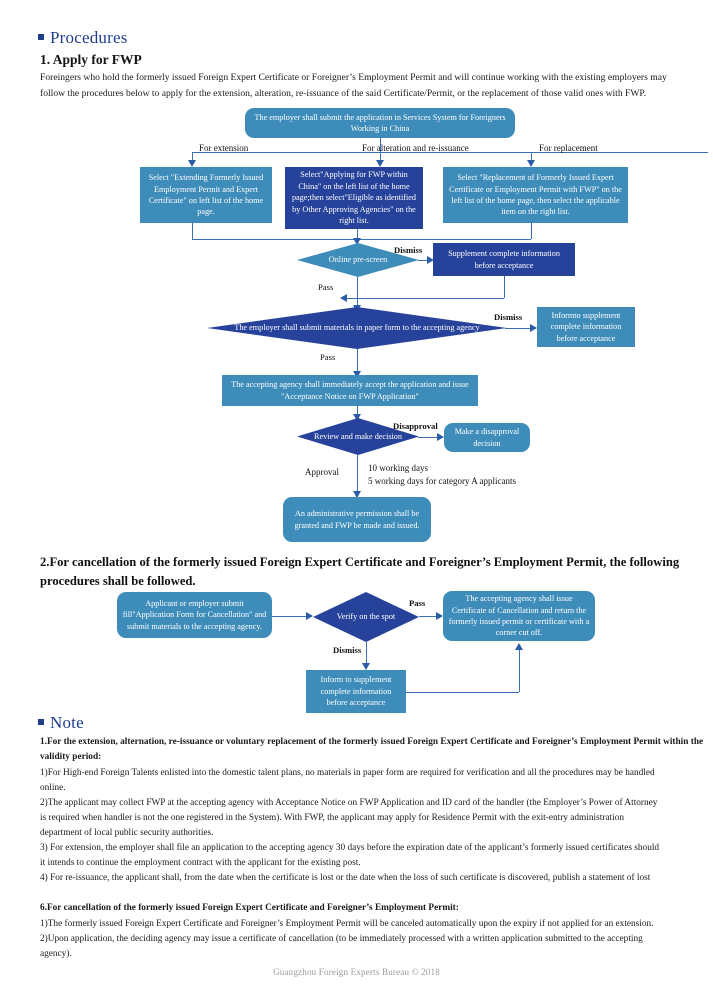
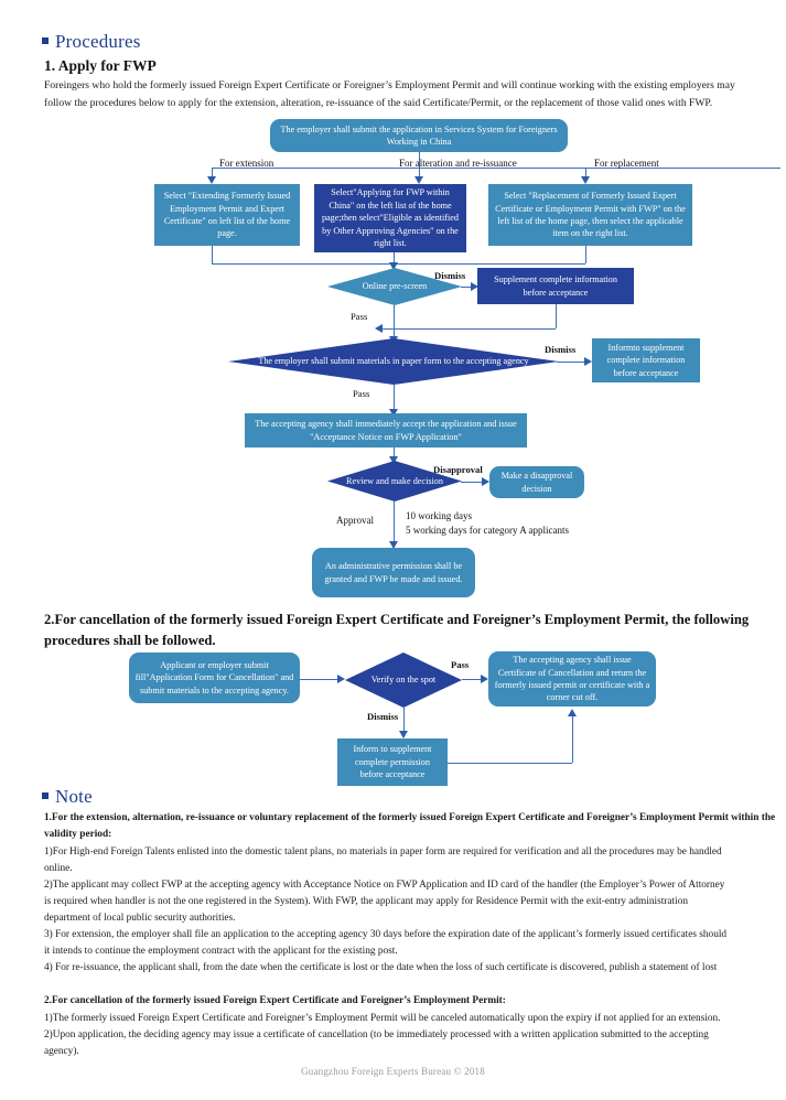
  Procedures
  1. Apply for FWP
  Foreingers who hold the formerly issued Foreign Expert Certificate or Foreigner’s Employment Permit and will continue working with the existing employers may
  follow the procedures below to apply for the extension, alteration, re-issuance of the said Certificate/Permit, or the replacement of those valid ones with FWP.
  The employer shall submit the application in Services System for Foreigners Working in China
  For extension
  For alteration and re-issuance
  For replacement
  Select "Extending Formerly Issued Employment Permit and Expert Certificate" on left list of the home page.
  Select"Applying for FWP within China" on the left list of the home page;then select"Eligible as identified by Other Approving Agencies" on the right list.
  Select "Replacement of Formerly Issued Expert Certificate or Employment Permit with FWP" on the left list of the home page, then select the applicable item on the right list.
  Online pre-screen
  Dismiss
  Supplement complete information before acceptance
  Pass
  The employer shall submit materials in paper form to the accepting agency
  Dismiss
  Informto supplement complete information before acceptance
  Pass
  The accepting agency shall immediately accept the application and issue "Acceptance Notice on FWP Application"
  Review and make decision
  Disapproval
  Make a disapproval decision
  Approval
  10 working days
  5 working days for category A applicants
  An administrative permission shall be granted and FWP be made and issued.
  2.For cancellation of the formerly issued Foreign Expert Certificate and Foreigner’s Employment Permit, the following
  procedures shall be followed.
  Applicant or employer submit fill"Application Form for Cancellation" and submit materials to the accepting agency.
  Verify on the spot
  Pass
  The accepting agency shall issue Certificate of Cancellation and return the formerly issued permit or certificate with a corner cut off.
  Dismiss
- Inform to supplement complete information before acceptance
+ Inform to supplement complete permission before acceptance
  Note
  1.For the extension, alternation, re-issuance or voluntary replacement of the formerly issued Foreign Expert Certificate and Foreigner’s Employment Permit within the
  validity period:
  1)For High-end Foreign Talents enlisted into the domestic talent plans, no materials in paper form are required for verification and all the procedures may be handled
  online.
  2)The applicant may collect FWP at the accepting agency with Acceptance Notice on FWP Application and ID card of the handler (the Employer’s Power of Attorney
  is required when handler is not the one registered in the System). With FWP, the applicant may apply for Residence Permit with the exit-entry administration
  department of local public security authorities.
  3) For extension, the employer shall file an application to the accepting agency 30 days before the expiration date of the applicant’s formerly issued certificates should
  it intends to continue the employment contract with the applicant for the existing post.
  4) For re-issuance, the applicant shall, from the date when the certificate is lost or the date when the loss of such certificate is discovered, publish a statement of lost
- 6.For cancellation of the formerly issued Foreign Expert Certificate and Foreigner’s Employment Permit:
+ 2.For cancellation of the formerly issued Foreign Expert Certificate and Foreigner’s Employment Permit:
  1)The formerly issued Foreign Expert Certificate and Foreigner’s Employment Permit will be canceled automatically upon the expiry if not applied for an extension.
  2)Upon application, the deciding agency may issue a certificate of cancellation (to be immediately processed with a written application submitted to the accepting
  agency).
  Guangzhou Foreign Experts Bureau © 2018
